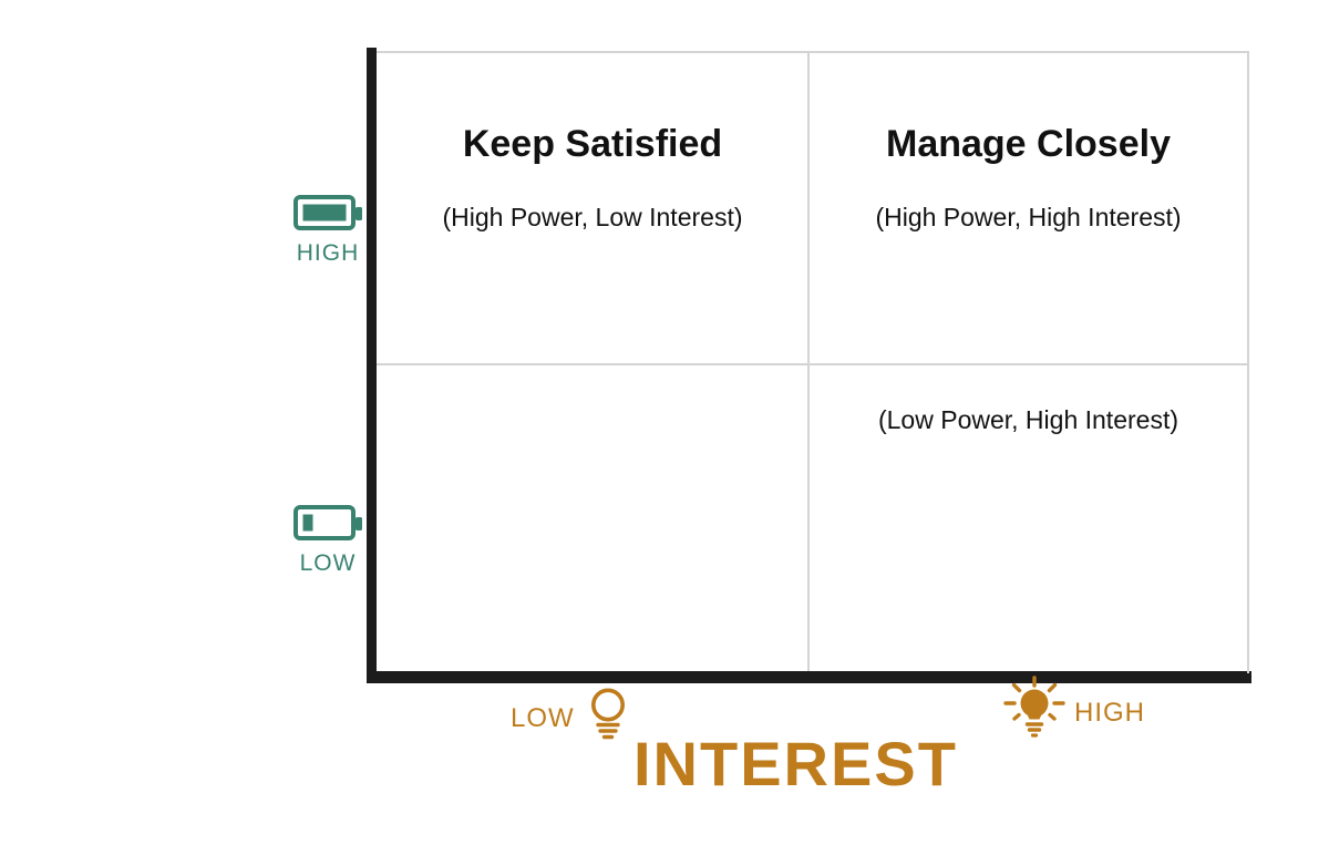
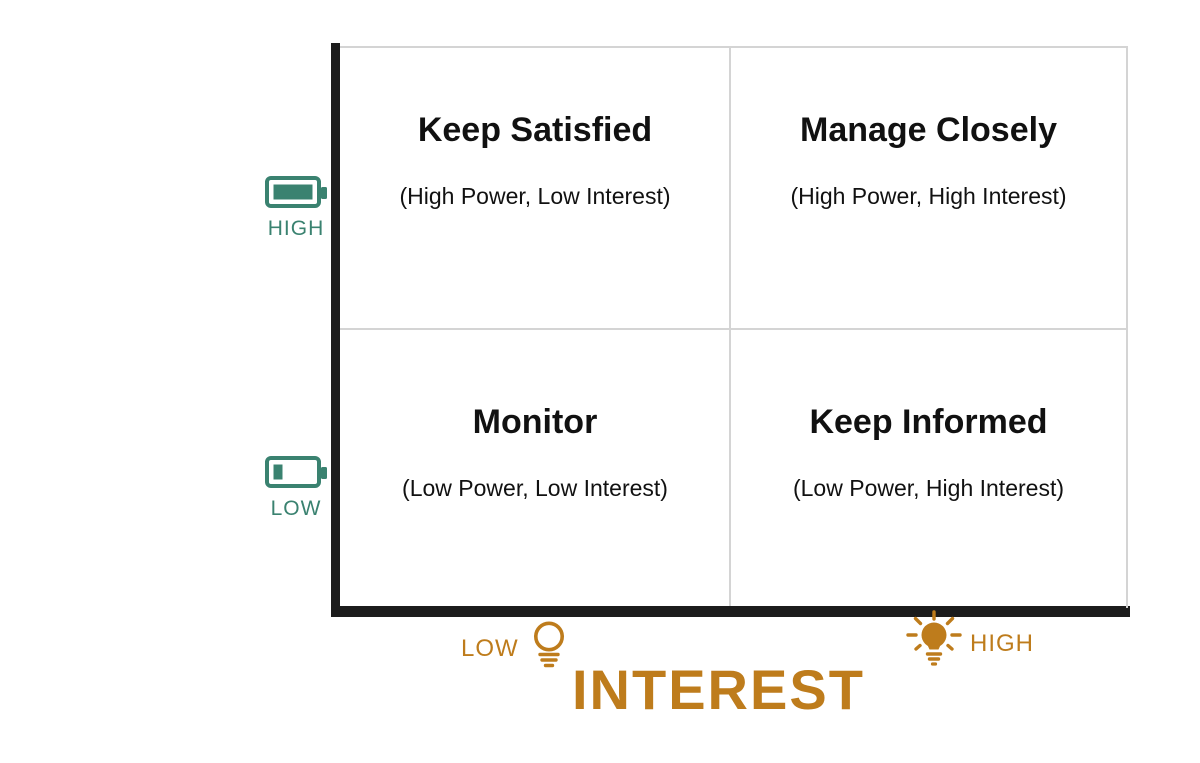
  HIGH
  LOW
  Keep Satisfied
  (High Power, Low Interest)
  Manage Closely
  (High Power, High Interest)
+ Monitor
+ (Low Power, Low Interest)
+ Keep Informed
  (Low Power, High Interest)
  LOW
  HIGH
  INTEREST
